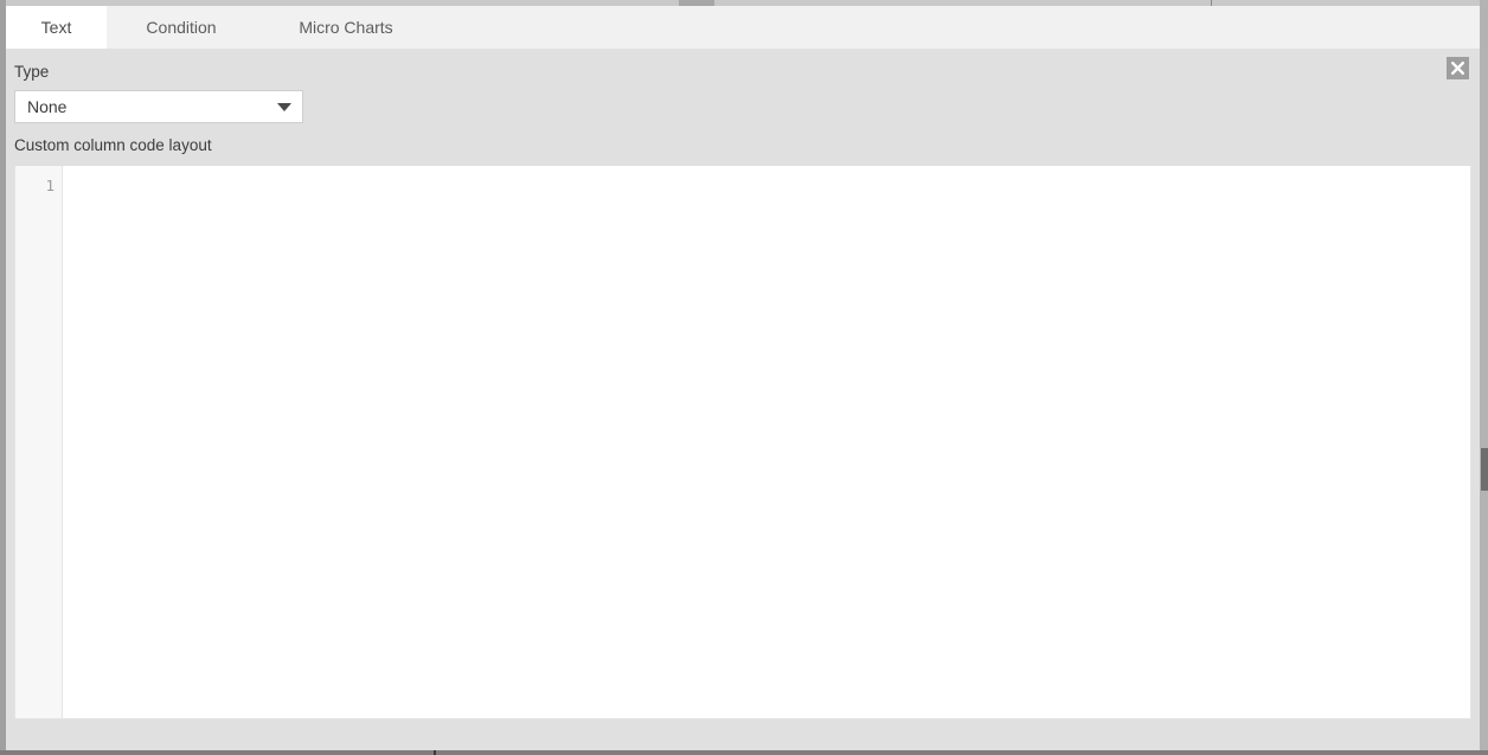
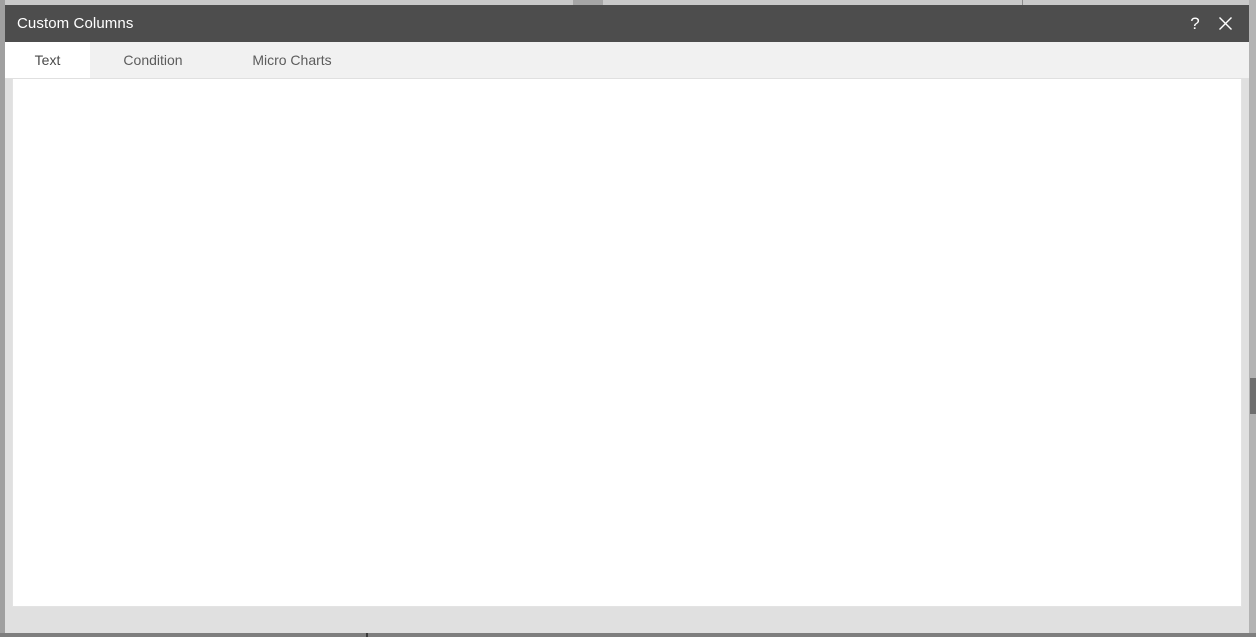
+ Custom Columns
+ ?
  Text
  Condition
  Micro Charts
- Type
- None
- Custom column code layout
- 1
